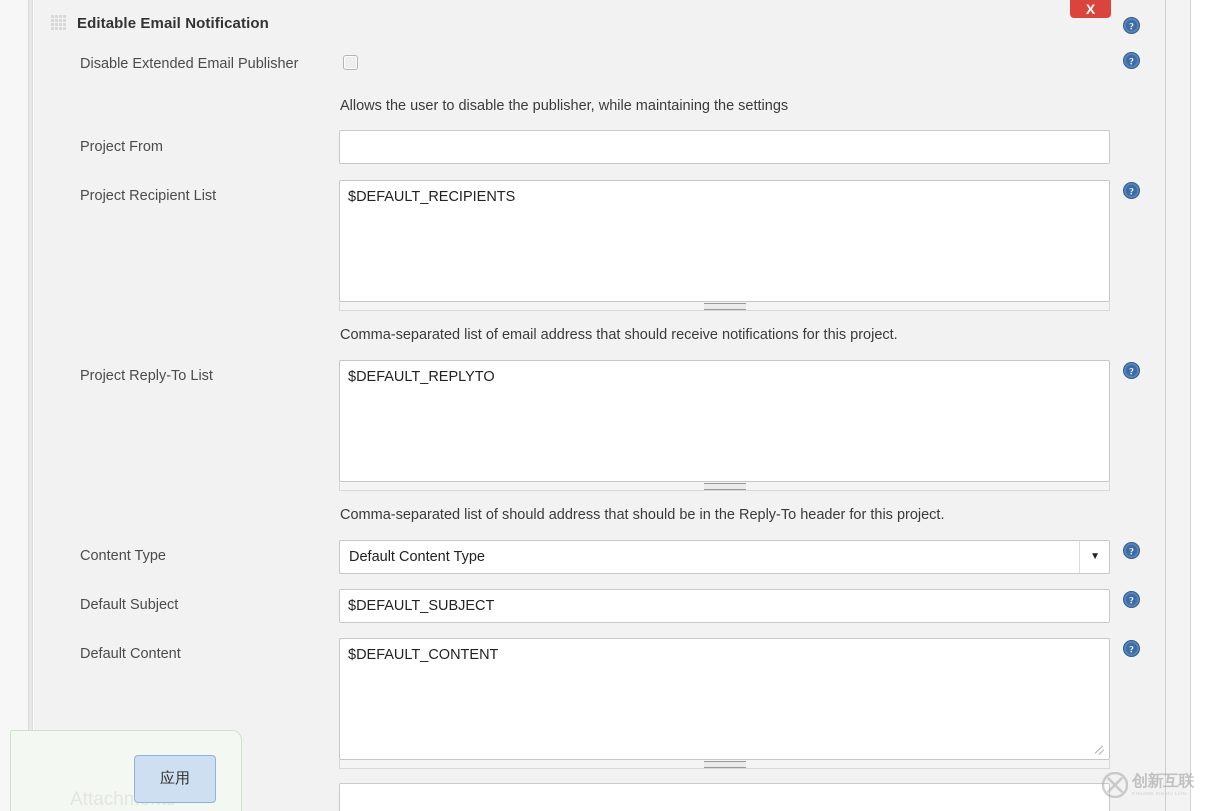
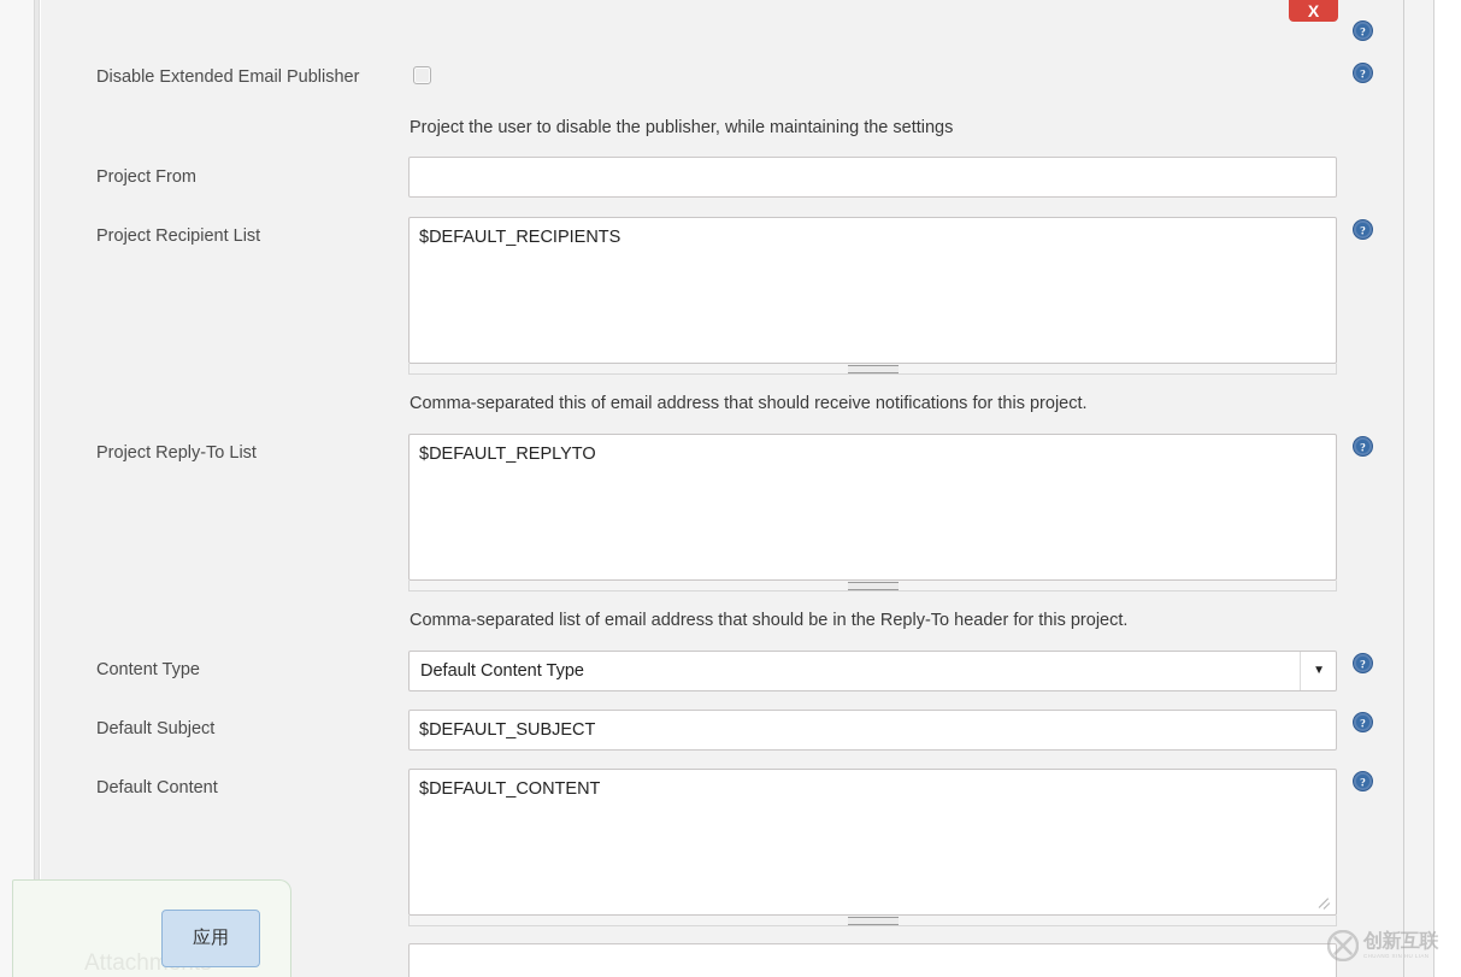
- Editable Email Notification
  X
  Disable Extended Email Publisher
  ?
  ?
- Allows the user to disable the publisher, while maintaining the settings
+ Project the user to disable the publisher, while maintaining the settings
  Project From
  Project Recipient List
  $DEFAULT_RECIPIENTS
  ?
- Comma-separated list of email address that should receive notifications for this project.
+ Comma-separated this of email address that should receive notifications for this project.
  Project Reply-To List
  $DEFAULT_REPLYTO
  ?
- Comma-separated list of should address that should be in the Reply-To header for this project.
+ Comma-separated list of email address that should be in the Reply-To header for this project.
  Content Type
  Default Content Type
  ▼
  ?
  Default Subject
  $DEFAULT_SUBJECT
  ?
  Default Content
  $DEFAULT_CONTENT
  ?
  应用
  创新互联
